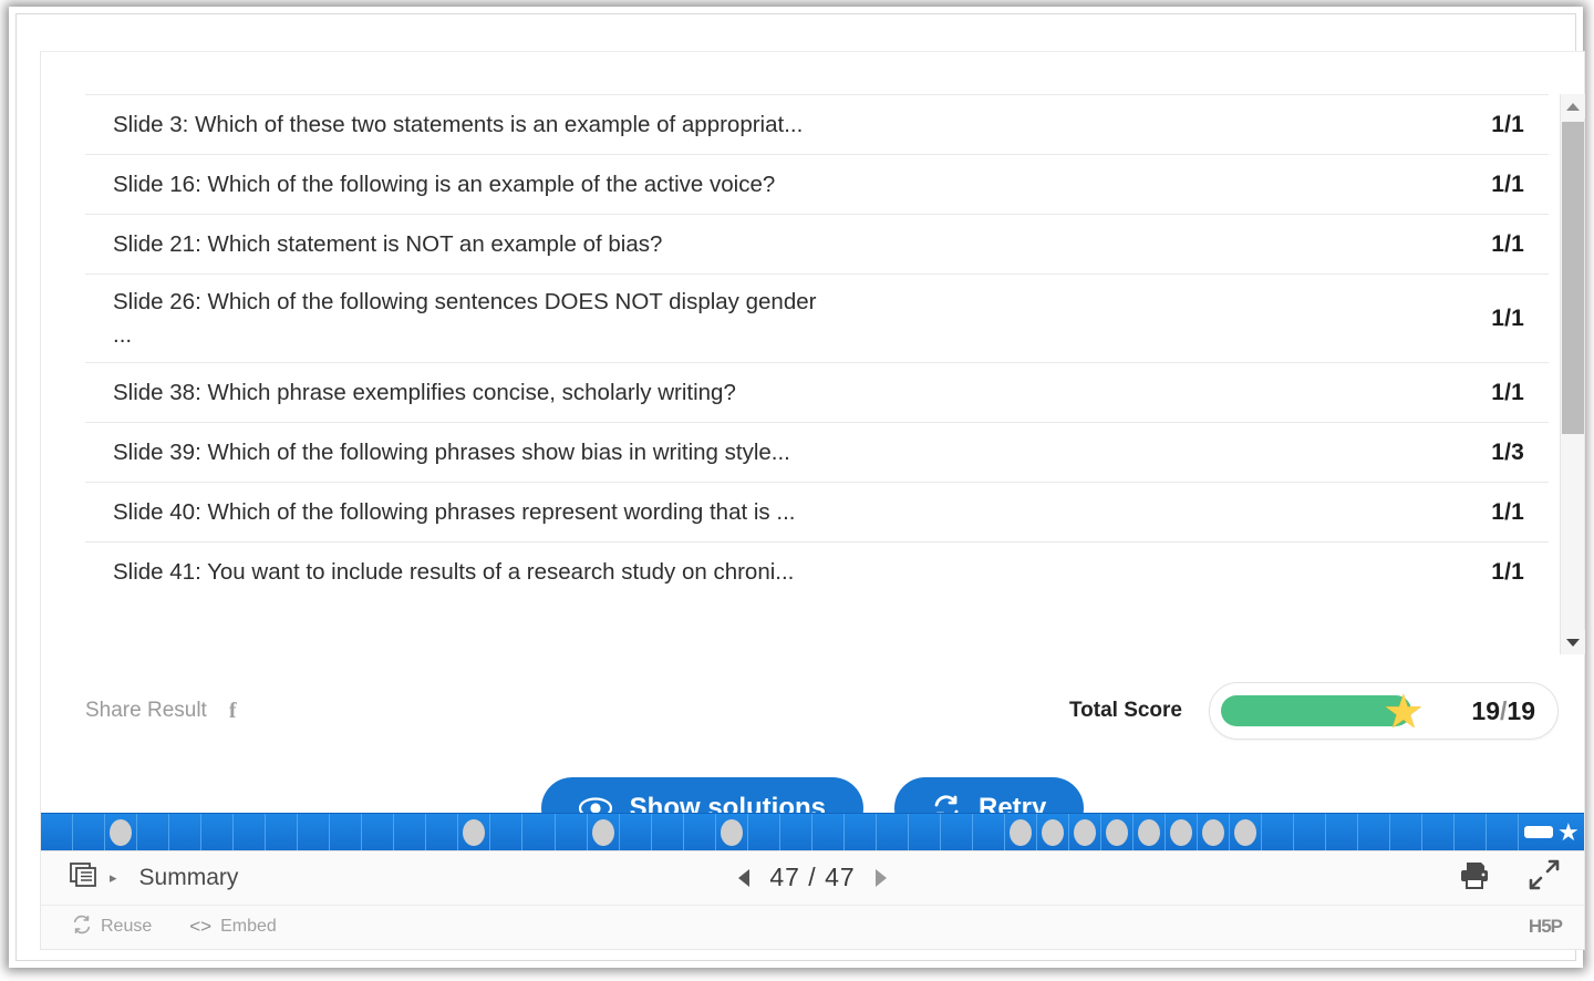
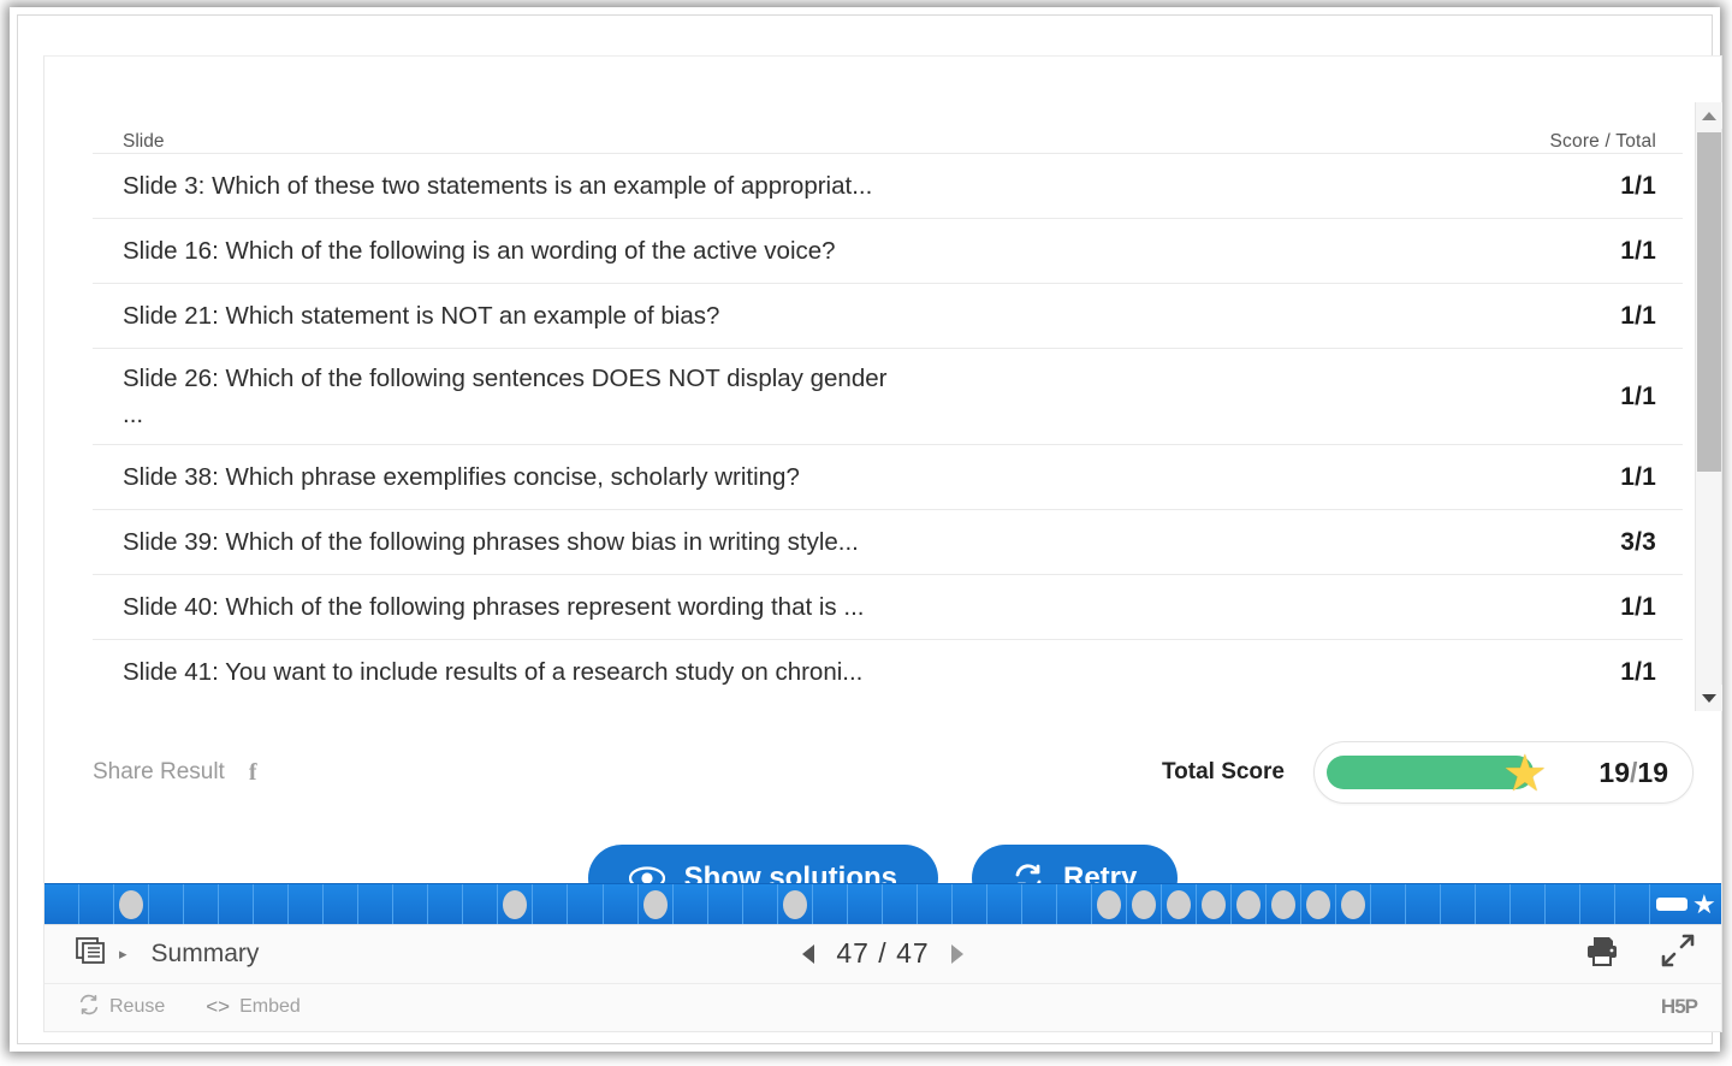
+ Slide
+ Score / Total
  Slide 3: Which of these two statements is an example of appropriat...
  1/1
- Slide 16: Which of the following is an example of the active voice?
+ Slide 16: Which of the following is an wording of the active voice?
  1/1
  Slide 21: Which statement is NOT an example of bias?
  1/1
  Slide 26: Which of the following sentences DOES NOT display gender
  ...
  1/1
  Slide 38: Which phrase exemplifies concise, scholarly writing?
  1/1
  Slide 39: Which of the following phrases show bias in writing style...
- 1/3
+ 3/3
  Slide 40: Which of the following phrases represent wording that is ...
  1/1
  Slide 41: You want to include results of a research study on chroni...
  1/1
  Share Result
  f
  Total Score
  ★
  19/19
  Show solutions
  Retry
  ★
  ▸
  Summary
  47 / 47
  Reuse
  <>
  Embed
  H5P
